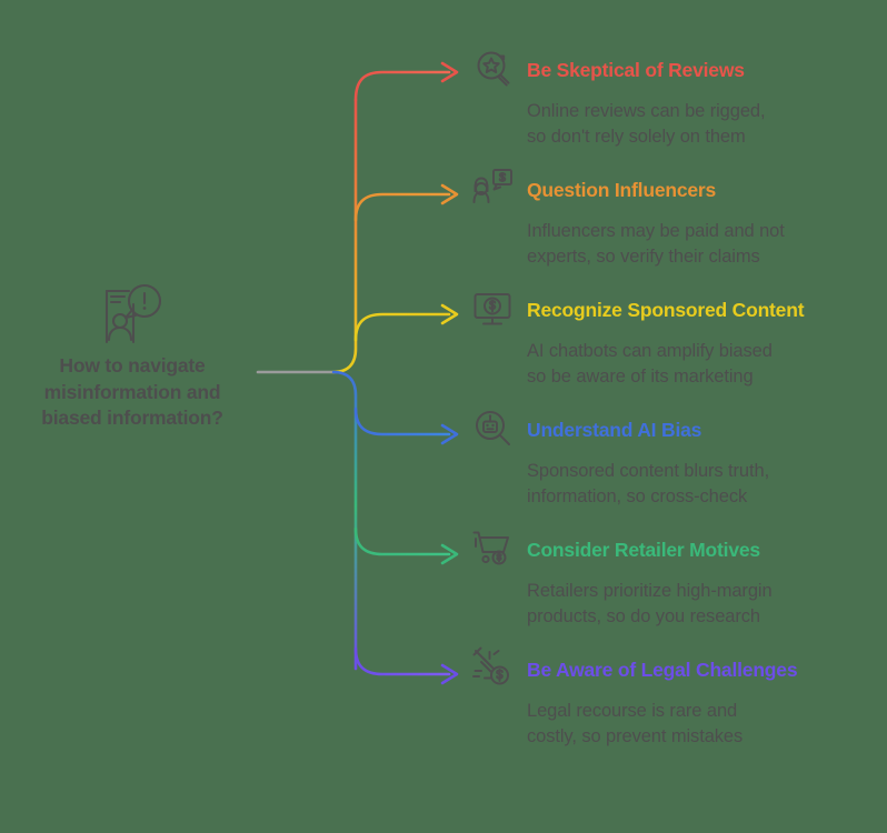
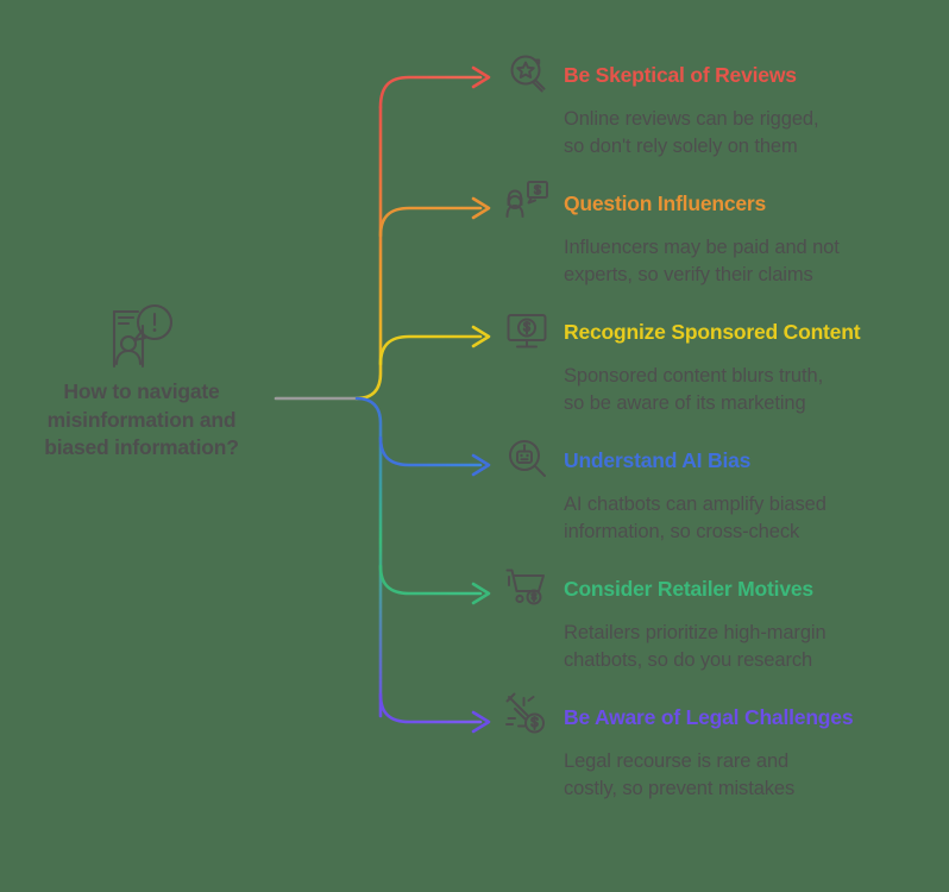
  How to navigate
  misinformation and
  biased information?
  Be Skeptical of Reviews
  Online reviews can be rigged,
  so don't rely solely on them
  Question Influencers
  Influencers may be paid and not
  experts, so verify their claims
  Recognize Sponsored Content
- AI chatbots can amplify biased
+ Sponsored content blurs truth,
  so be aware of its marketing
  Understand AI Bias
- Sponsored content blurs truth,
+ AI chatbots can amplify biased
  information, so cross-check
  Consider Retailer Motives
  Retailers prioritize high-margin
- products, so do you research
+ chatbots, so do you research
  Be Aware of Legal Challenges
  Legal recourse is rare and
  costly, so prevent mistakes
